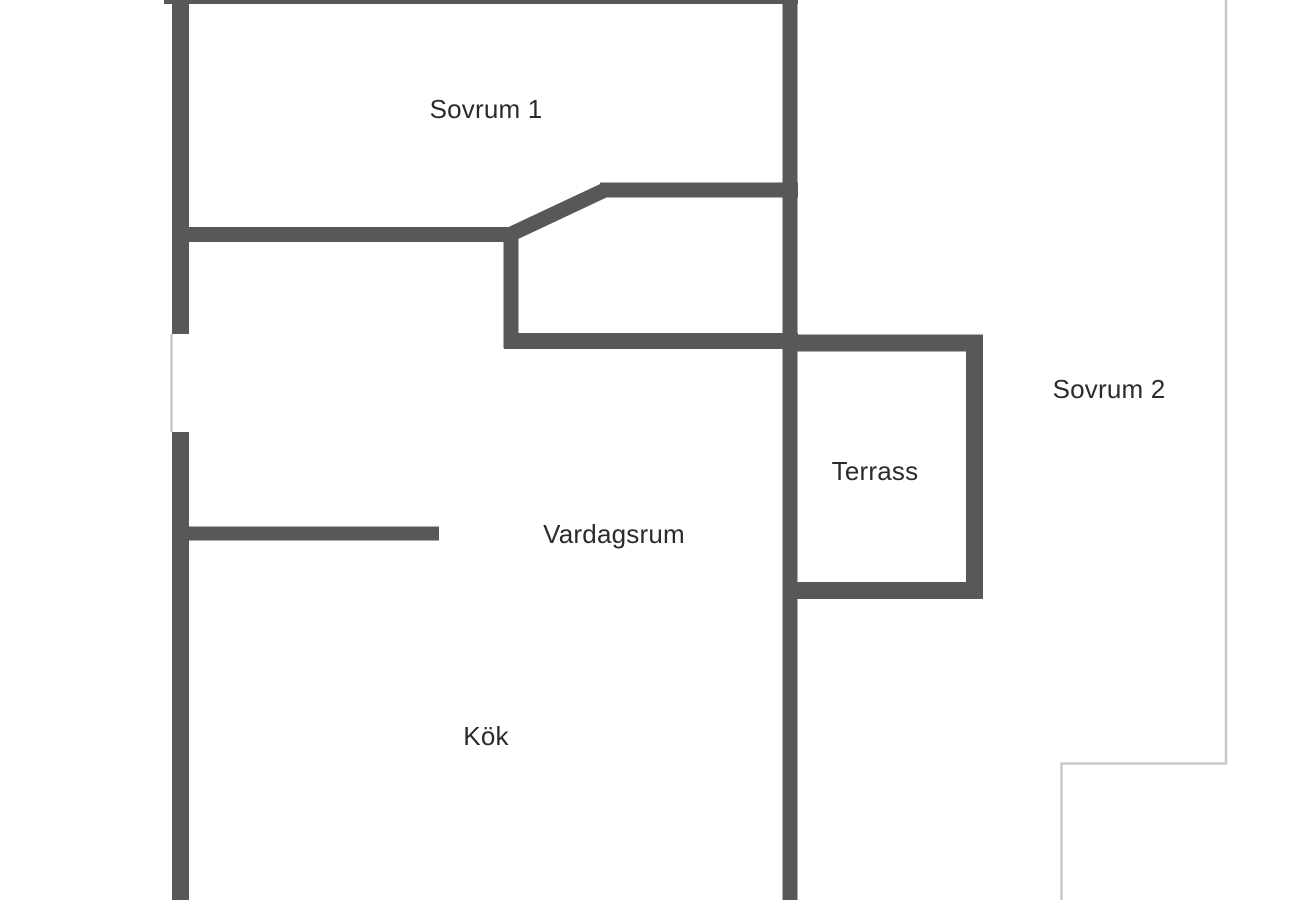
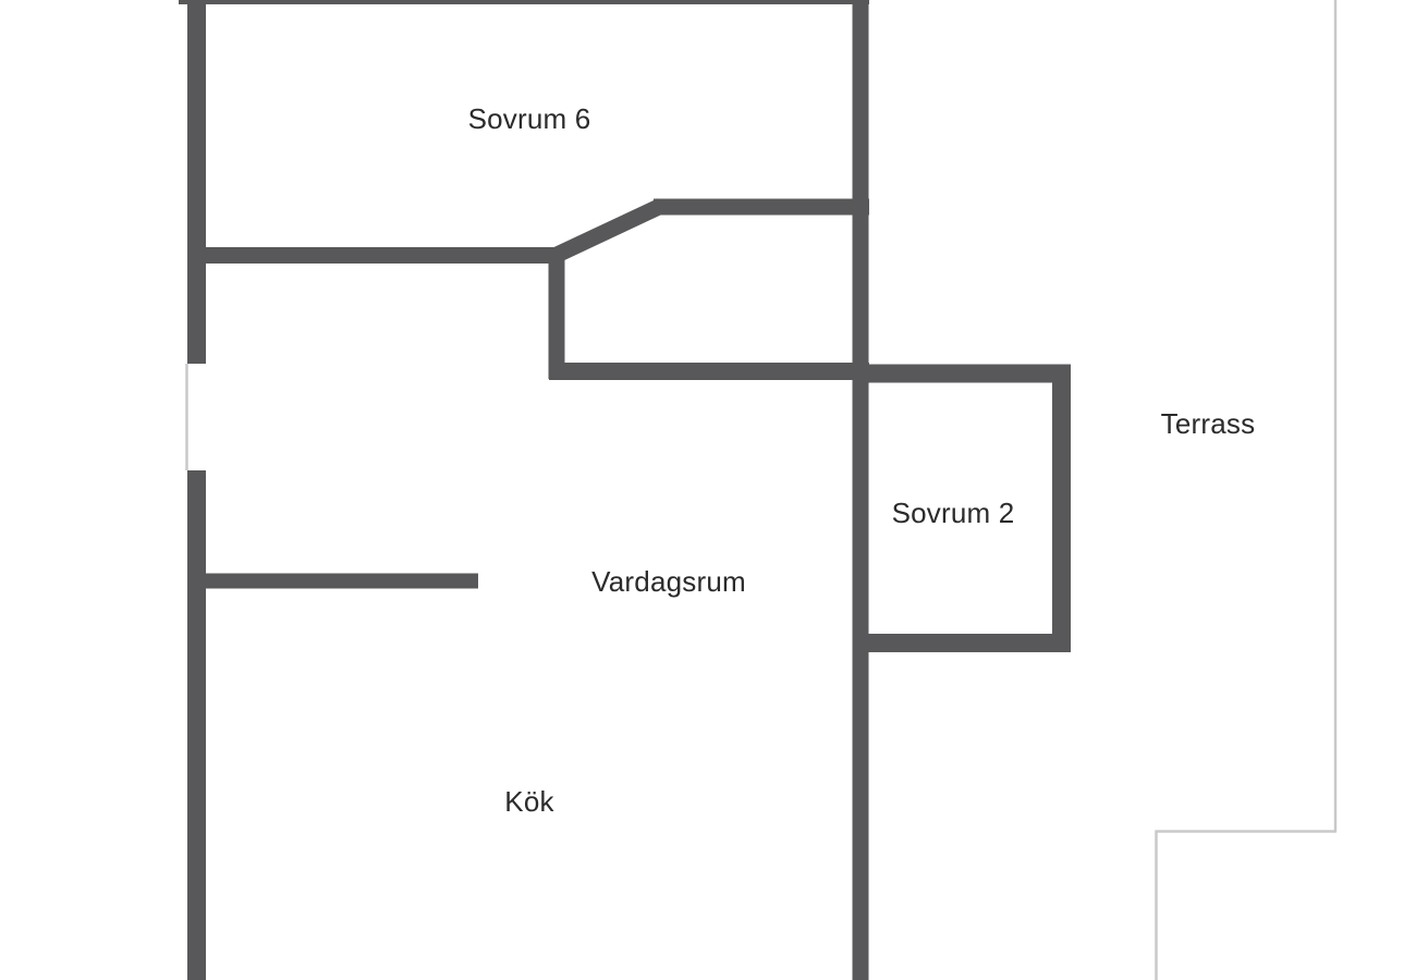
- Sovrum 1
+ Sovrum 6
- Terrass
+ Sovrum 2
  Vardagsrum
  Kök
- Sovrum 2
+ Terrass
